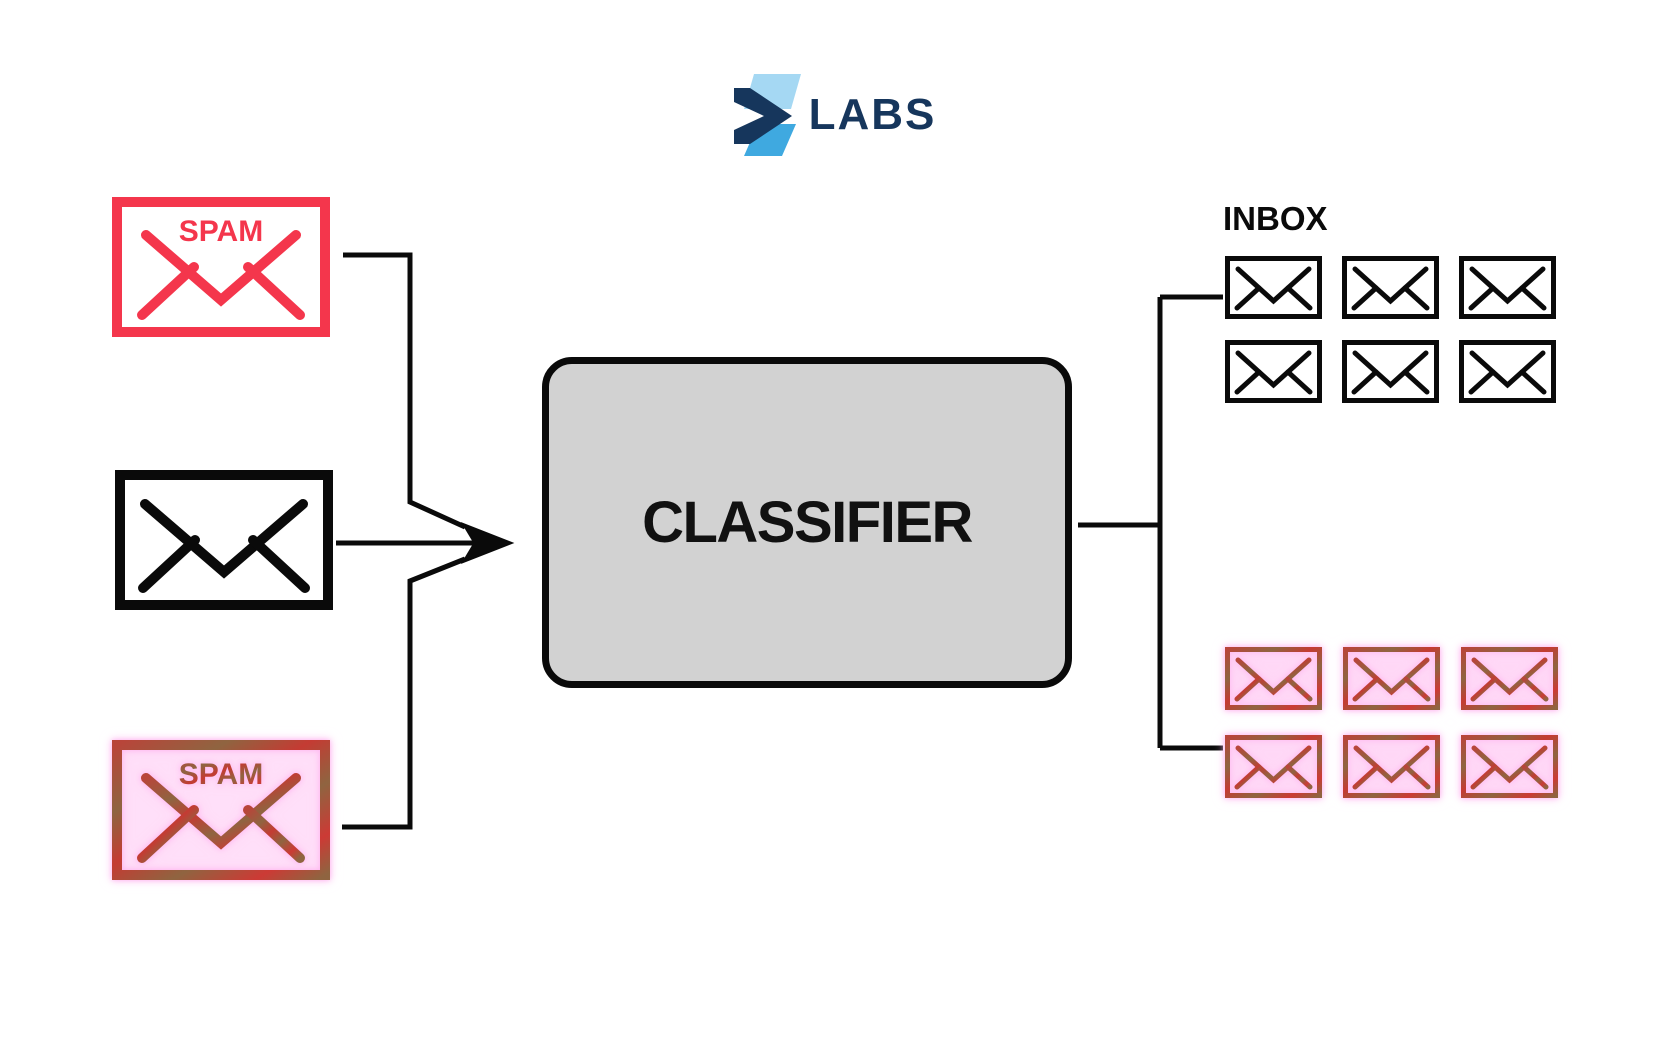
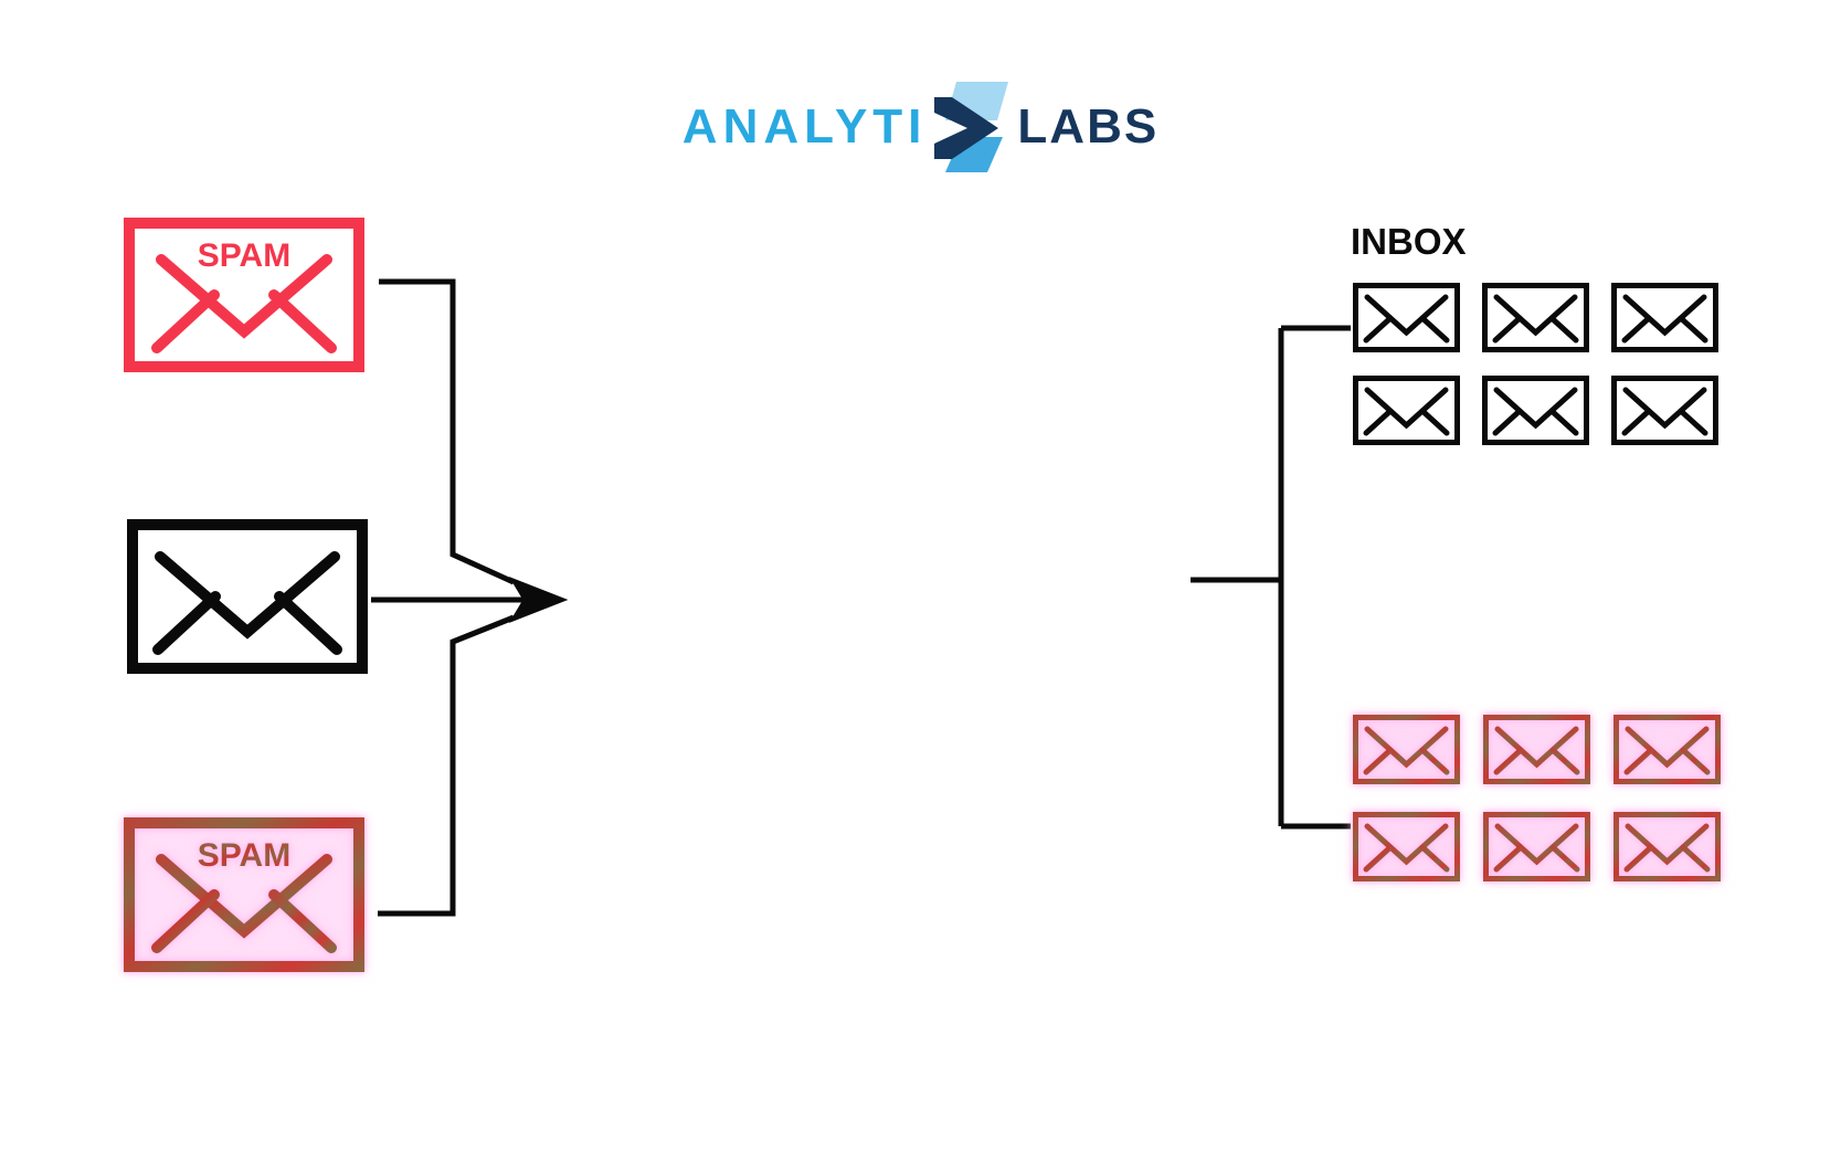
+ ANALYTI
  LABS
  SPAM
  SPAM
- CLASSIFIER
  INBOX
